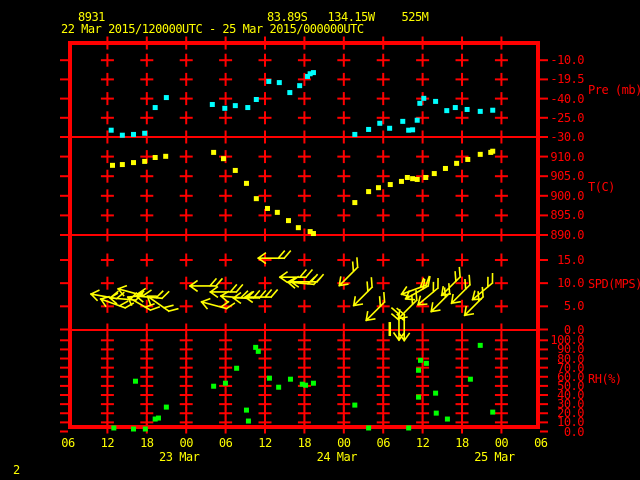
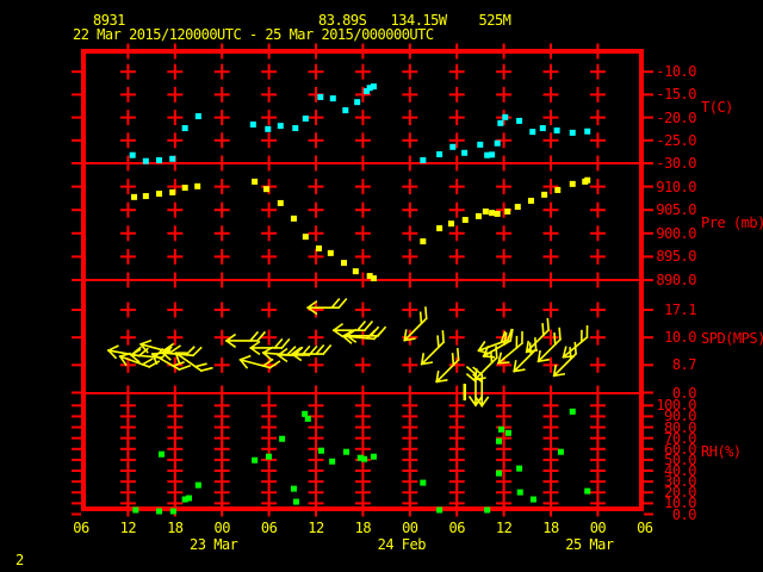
  -10.0
- -19.5
+ -15.0
- -40.0
+ -20.0
  -25.0
  -30.0
- Pre (mb)
+ T(C)
  910.0
  905.0
  900.0
  895.0
  890.0
- T(C)
+ Pre (mb)
- 15.0
+ 17.1
  10.0
- 5.0
+ 8.7
  0.0
  SPD(MPS)
  100.0
  90.0
  80.0
  70.0
  60.0
  50.0
  40.0
  30.0
  20.0
  10.0
  0.0
  RH(%)
  06
  12
  18
  00
  06
  12
  18
  00
  06
  12
  18
  00
  06
  23 Mar
- 24 Mar
+ 24 Feb
  25 Mar
  8931
  83.89S 134.15W 525M
  22 Mar 2015/120000UTC - 25 Mar 2015/000000UTC
  2
